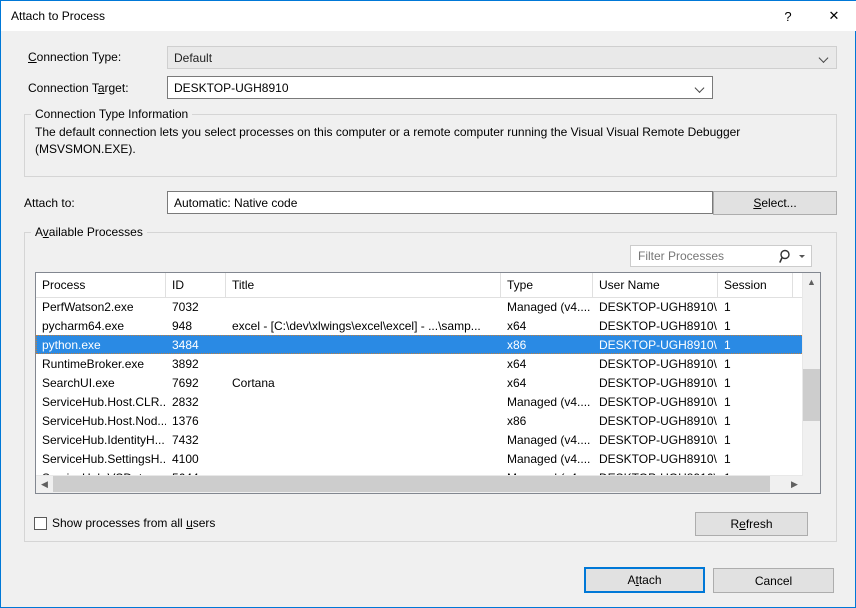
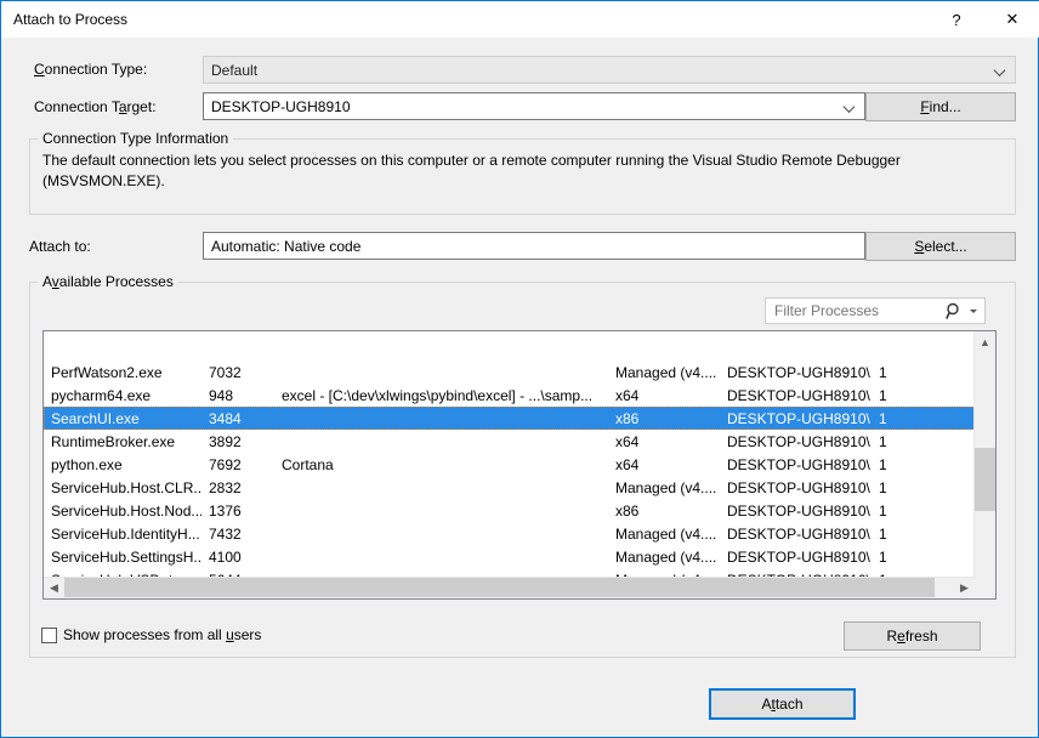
  Attach to Process
  ?
  ✕
  Connection Type:
  Default
  Connection Target:
  DESKTOP-UGH8910
+ Find...
  Connection Type Information
- The default connection lets you select processes on this computer or a remote computer running the Visual Visual Remote Debugger (MSVSMON.EXE).
+ The default connection lets you select processes on this computer or a remote computer running the Visual Studio Remote Debugger (MSVSMON.EXE).
  Attach to:
  Automatic: Native code
  Select...
  Available Processes
  Filter Processes
- Process
- ID
- Title
- Type
- User Name
- Session
  PerfWatson2.exe
  7032
  Managed (v4....
  DESKTOP-UGH8910\
  1
  pycharm64.exe
  948
- excel - [C:\dev\xlwings\excel\excel] - ...\samp...
+ excel - [C:\dev\xlwings\pybind\excel] - ...\samp...
  x64
  DESKTOP-UGH8910\
  1
- python.exe
+ SearchUI.exe
  3484
  x86
  DESKTOP-UGH8910\
  1
  RuntimeBroker.exe
  3892
  x64
  DESKTOP-UGH8910\
  1
- SearchUI.exe
+ python.exe
  7692
  Cortana
  x64
  DESKTOP-UGH8910\
  1
  ServiceHub.Host.CLR..
  2832
  Managed (v4....
  DESKTOP-UGH8910\
  1
  ServiceHub.Host.Nod...
  1376
  x86
  DESKTOP-UGH8910\
  1
  ServiceHub.IdentityH...
  7432
  Managed (v4....
  DESKTOP-UGH8910\
  1
  ServiceHub.SettingsH..
  4100
  Managed (v4....
  DESKTOP-UGH8910\
  1
  ▲
  ◀
  ▶
  Show processes from all users
  Refresh
  Attach
- Cancel
